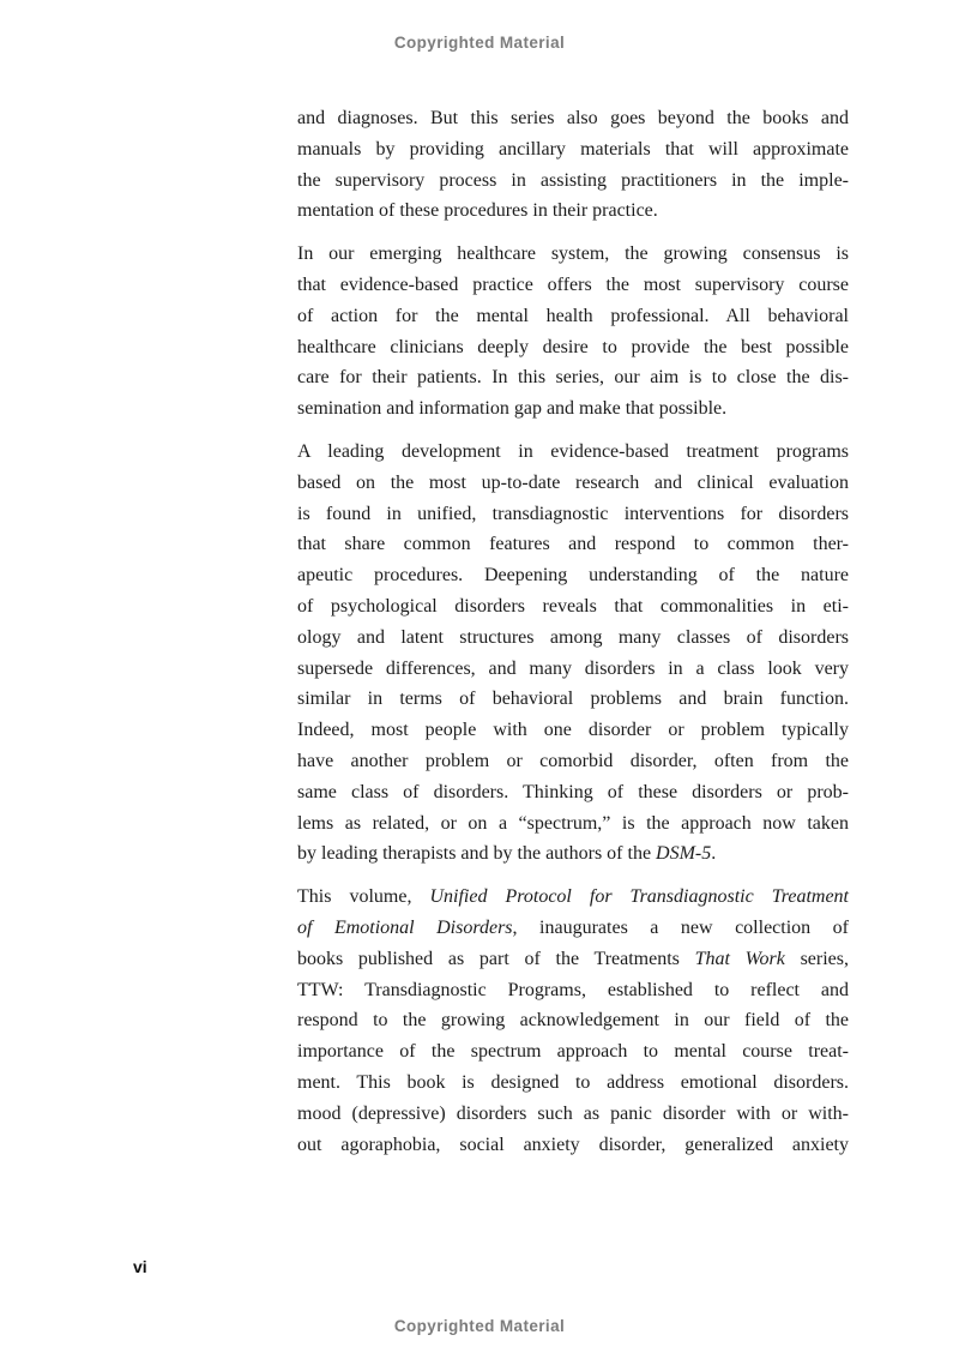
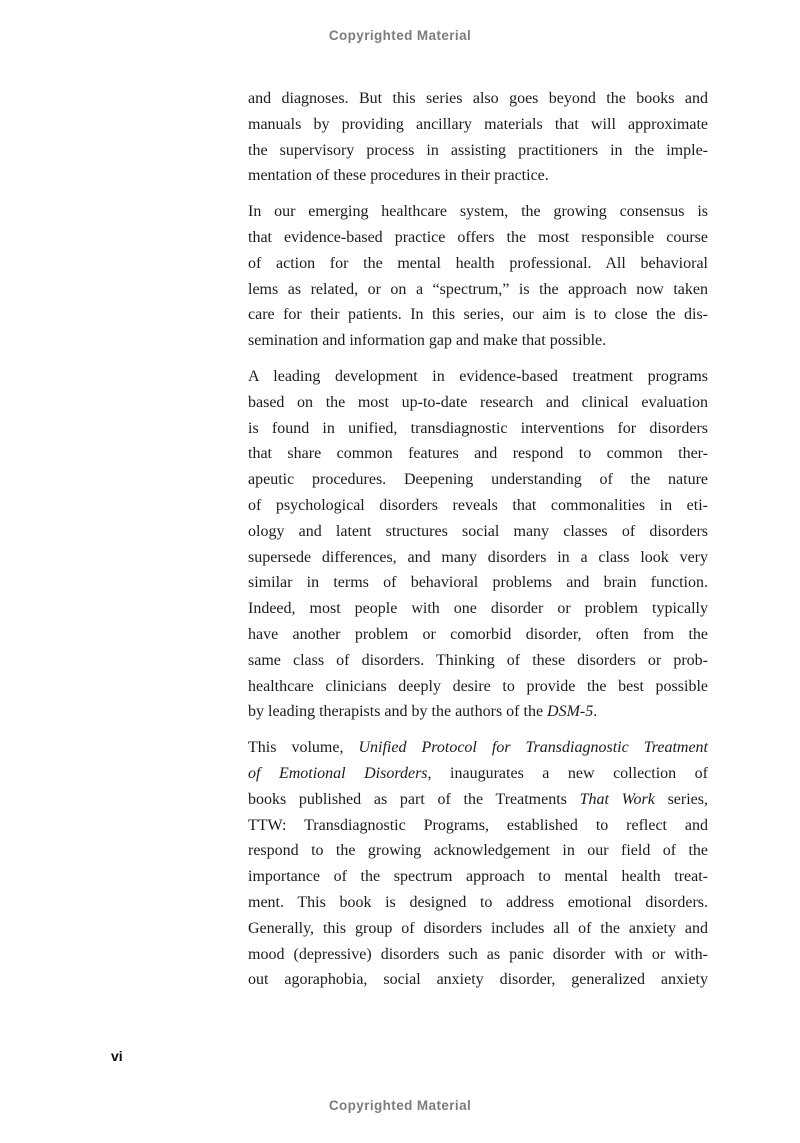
  Copyrighted Material
  and diagnoses. But this series also goes beyond the books and
  manuals by providing ancillary materials that will approximate
  the supervisory process in assisting practitioners in the imple-
  mentation of these procedures in their practice.
  In our emerging healthcare system, the growing consensus is
- that evidence-based practice offers the most supervisory course
+ that evidence-based practice offers the most responsible course
  of action for the mental health professional. All behavioral
- healthcare clinicians deeply desire to provide the best possible
+ lems as related, or on a “spectrum,” is the approach now taken
  care for their patients. In this series, our aim is to close the dis-
  semination and information gap and make that possible.
  A leading development in evidence-based treatment programs
  based on the most up-to-date research and clinical evaluation
  is found in unified, transdiagnostic interventions for disorders
  that share common features and respond to common ther-
  apeutic procedures. Deepening understanding of the nature
  of psychological disorders reveals that commonalities in eti-
- ology and latent structures among many classes of disorders
+ ology and latent structures social many classes of disorders
  supersede differences, and many disorders in a class look very
  similar in terms of behavioral problems and brain function.
  Indeed, most people with one disorder or problem typically
  have another problem or comorbid disorder, often from the
  same class of disorders. Thinking of these disorders or prob-
- lems as related, or on a “spectrum,” is the approach now taken
+ healthcare clinicians deeply desire to provide the best possible
  by leading therapists and by the authors of the DSM-5.
  This volume, Unified Protocol for Transdiagnostic Treatment
  of Emotional Disorders, inaugurates a new collection of
  books published as part of the Treatments That Work series,
  TTW: Transdiagnostic Programs, established to reflect and
  respond to the growing acknowledgement in our field of the
- importance of the spectrum approach to mental course treat-
+ importance of the spectrum approach to mental health treat-
  ment. This book is designed to address emotional disorders.
+ Generally, this group of disorders includes all of the anxiety and
  mood (depressive) disorders such as panic disorder with or with-
  out agoraphobia, social anxiety disorder, generalized anxiety
  vi
  Copyrighted Material
